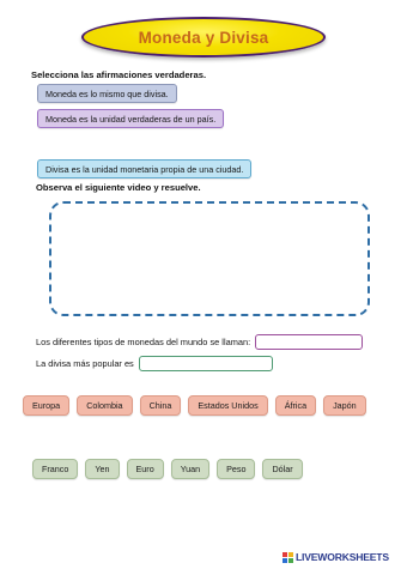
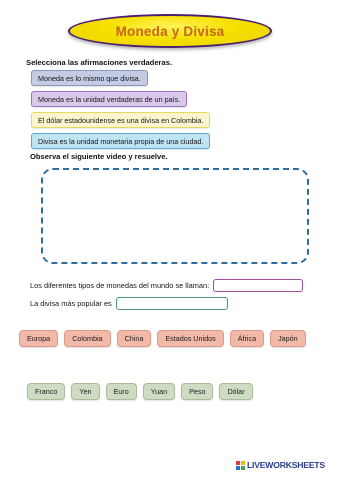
  Moneda y Divisa
  Selecciona las afirmaciones verdaderas.
  Moneda es lo mismo que divisa.
  Moneda es la unidad verdaderas de un país.
+ El dólar estadounidense es una divisa en Colombia.
  Divisa es la unidad monetaria propia de una ciudad.
  Observa el siguiente video y resuelve.
  Los diferentes tipos de monedas del mundo se llaman:
  La divisa más popular es
  Europa
  Colombia
  China
  Estados Unidos
  África
  Japón
  Franco
  Yen
  Euro
  Yuan
  Peso
  Dólar
  LIVEWORKSHEETS
